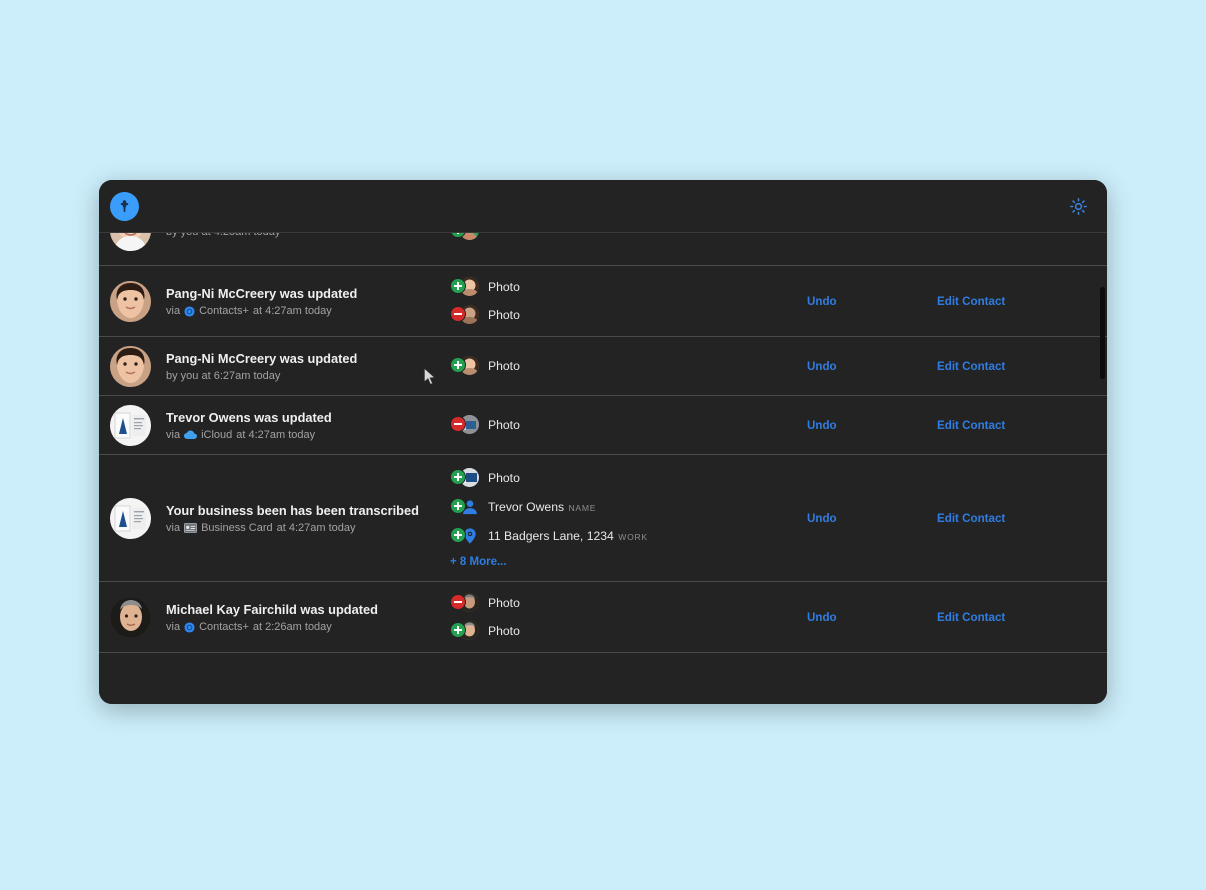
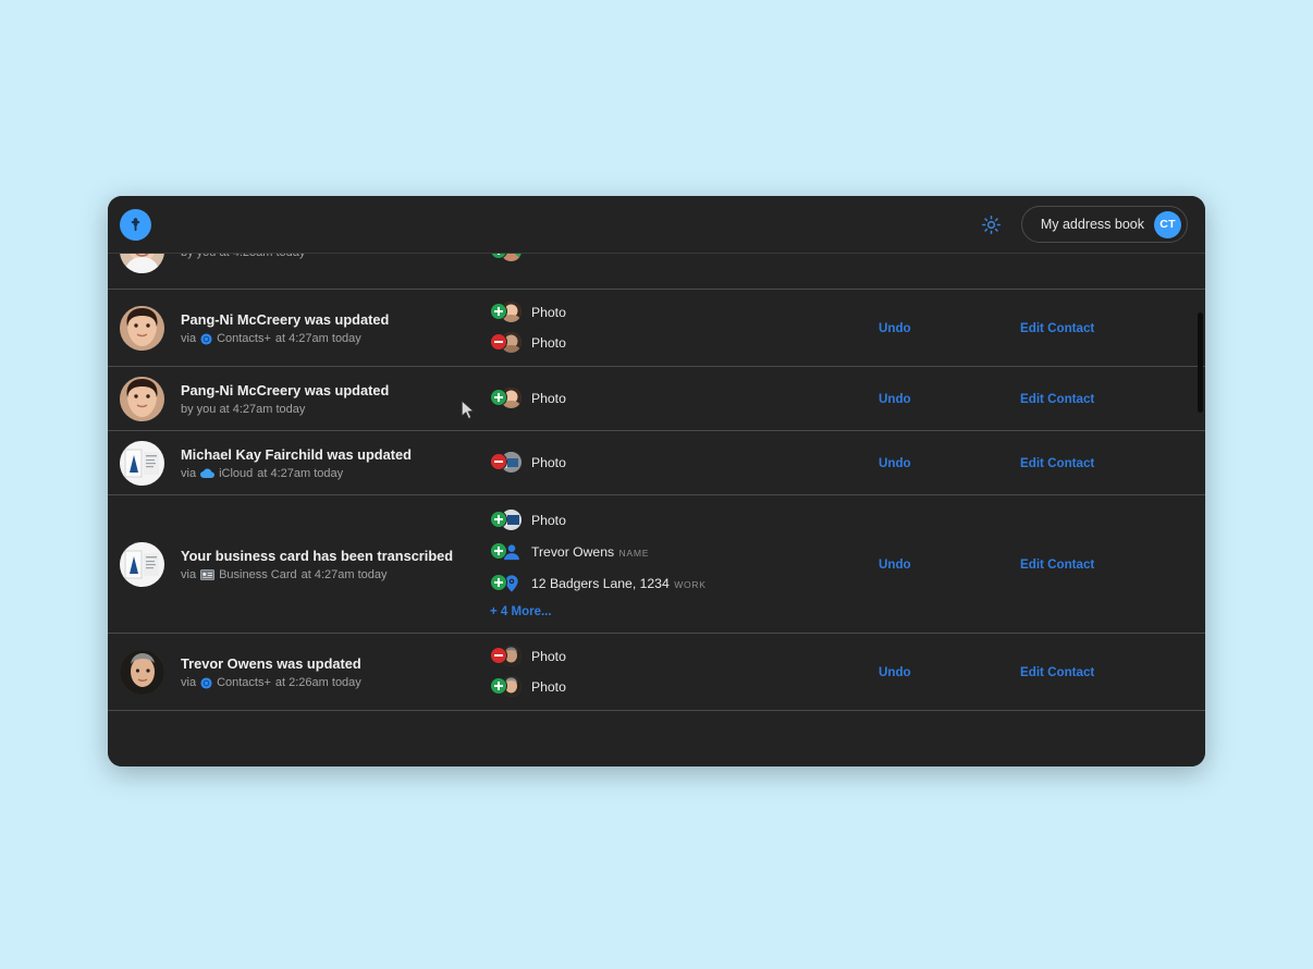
+ My address book
+ CT
  Pang-Ni McCreery was updated
  via
  Contacts+
  at 4:27am today
  Photo
  Photo
  Undo
  Edit Contact
  Pang-Ni McCreery was updated
- by you at 6:27am today
+ by you at 4:27am today
  Photo
  Undo
  Edit Contact
- Trevor Owens was updated
+ Michael Kay Fairchild was updated
  via
  iCloud
  at 4:27am today
  Photo
  Undo
  Edit Contact
- Your business been has been transcribed
+ Your business card has been transcribed
  via
  Business Card
  at 4:27am today
  Photo
  Trevor Owens NAME
- 11 Badgers Lane, 1234 WORK
+ 12 Badgers Lane, 1234 WORK
- + 8 More...
+ + 4 More...
  Undo
  Edit Contact
- Michael Kay Fairchild was updated
+ Trevor Owens was updated
  via
  Contacts+
  at 2:26am today
  Photo
  Photo
  Undo
  Edit Contact
